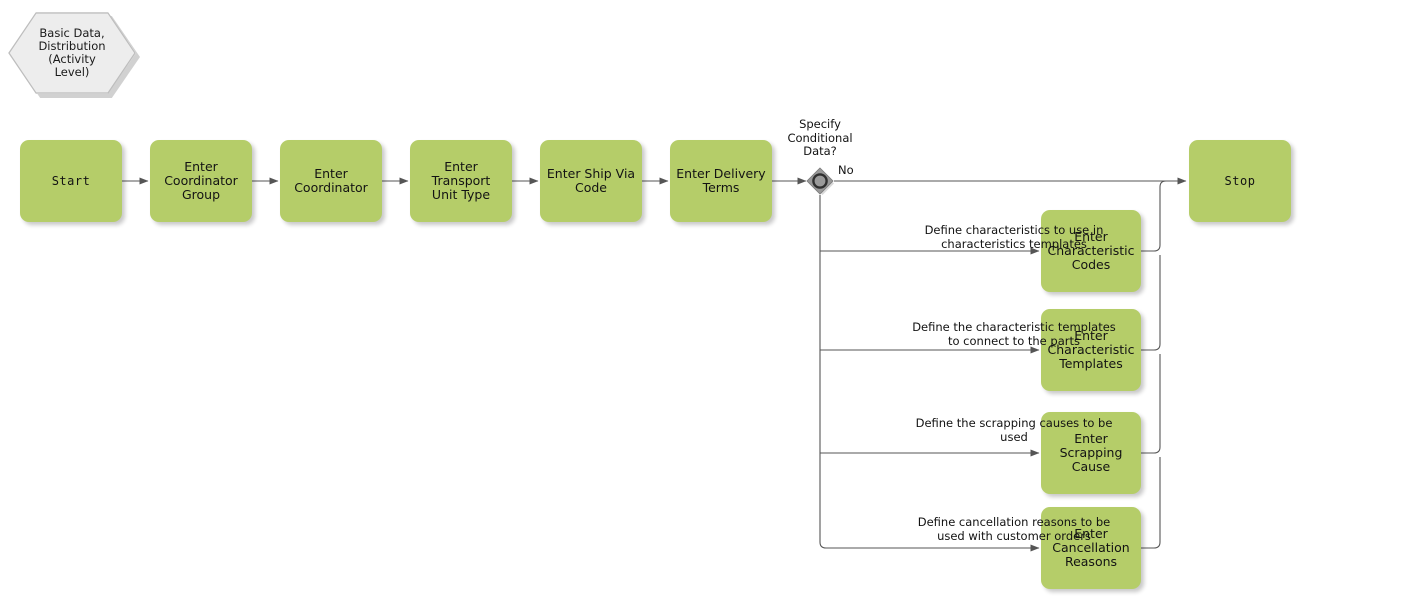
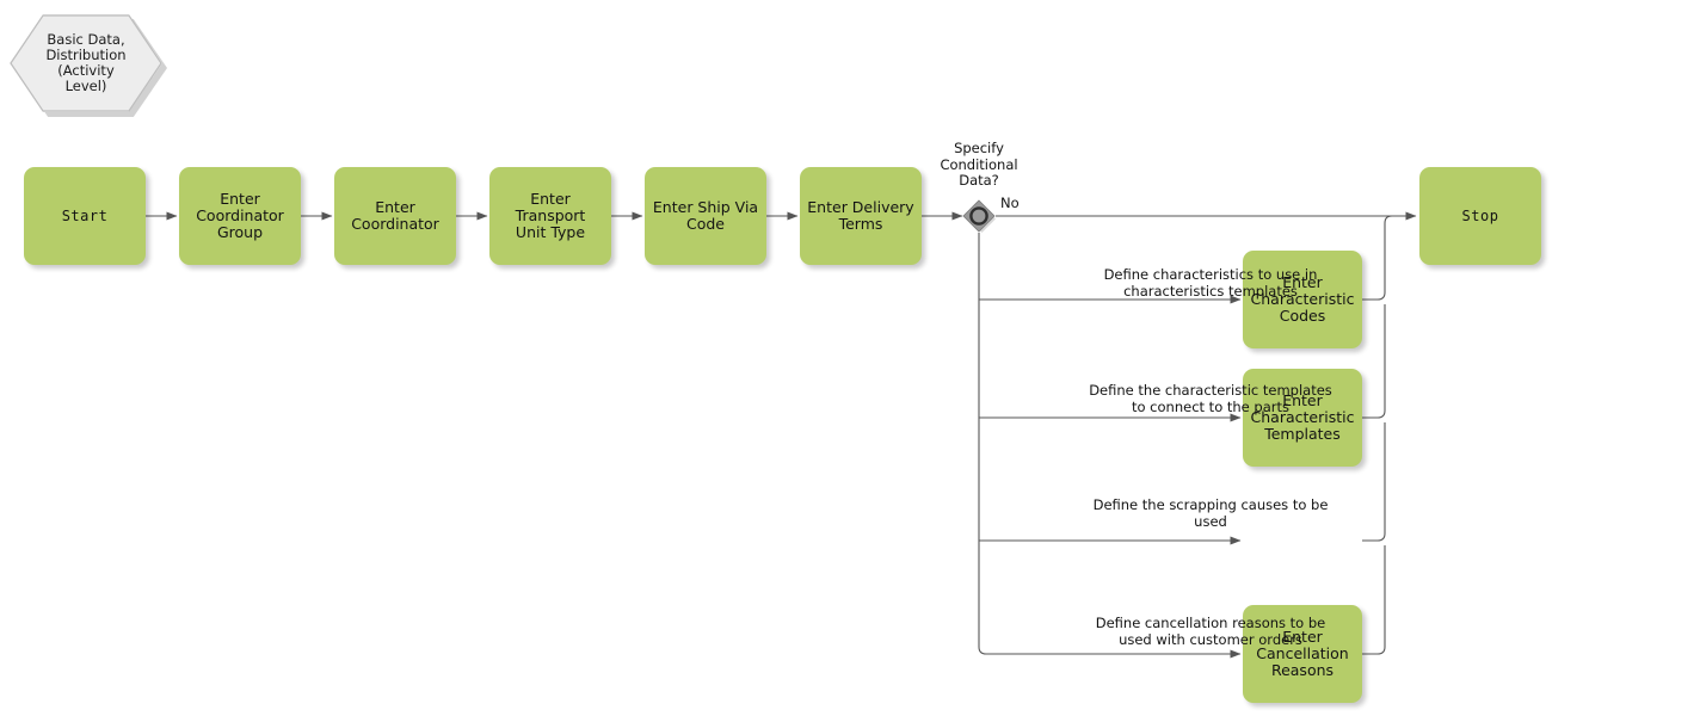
  Basic Data,
  Distribution
  (Activity
  Level)
  Start
  Enter
  Coordinator
  Group
  Enter
  Coordinator
  Enter Transport
  Unit Type
  Enter Ship Via
  Code
  Enter Delivery
  Terms
  Stop
  Enter
  Characteristic
  Codes
  Enter
  Characteristic
  Templates
- Enter Scrapping
- Cause
  Enter
  Cancellation
  Reasons
  Specify
  Conditional
  Data?
  No
  Define characteristics to use in
  characteristics templates
  Define the characteristic templates
  to connect to the parts
  Define the scrapping causes to be
  used
  Define cancellation reasons to be
  used with customer orders
